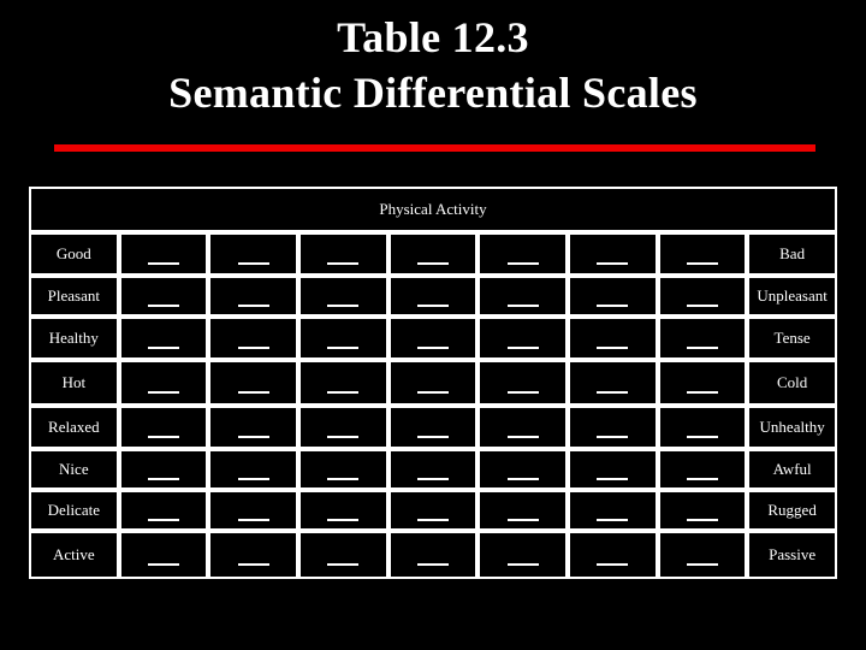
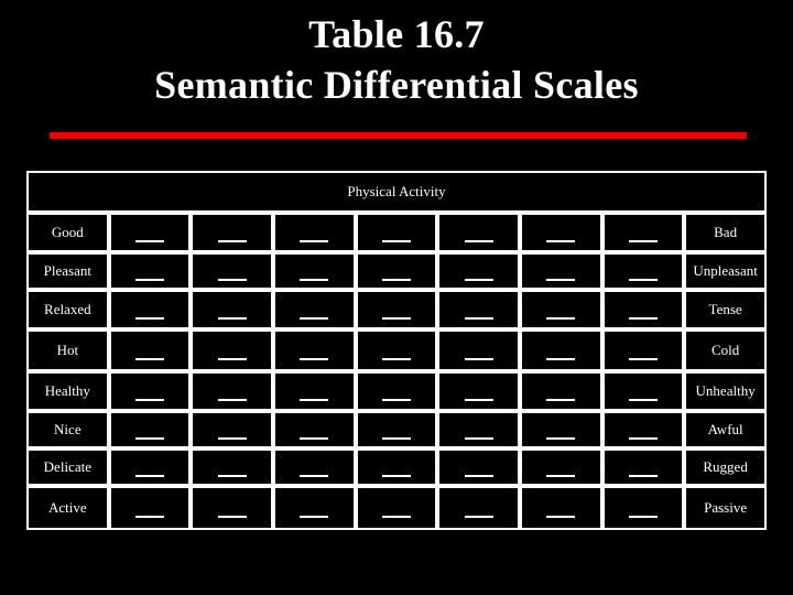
- Table 12.3
+ Table 16.7
  Semantic Differential Scales
  Physical Activity
  Good								Bad
  Pleasant								Unpleasant
- Healthy								Tense
+ Relaxed								Tense
  Hot								Cold
- Relaxed								Unhealthy
+ Healthy								Unhealthy
  Nice								Awful
  Delicate								Rugged
  Active								Passive
